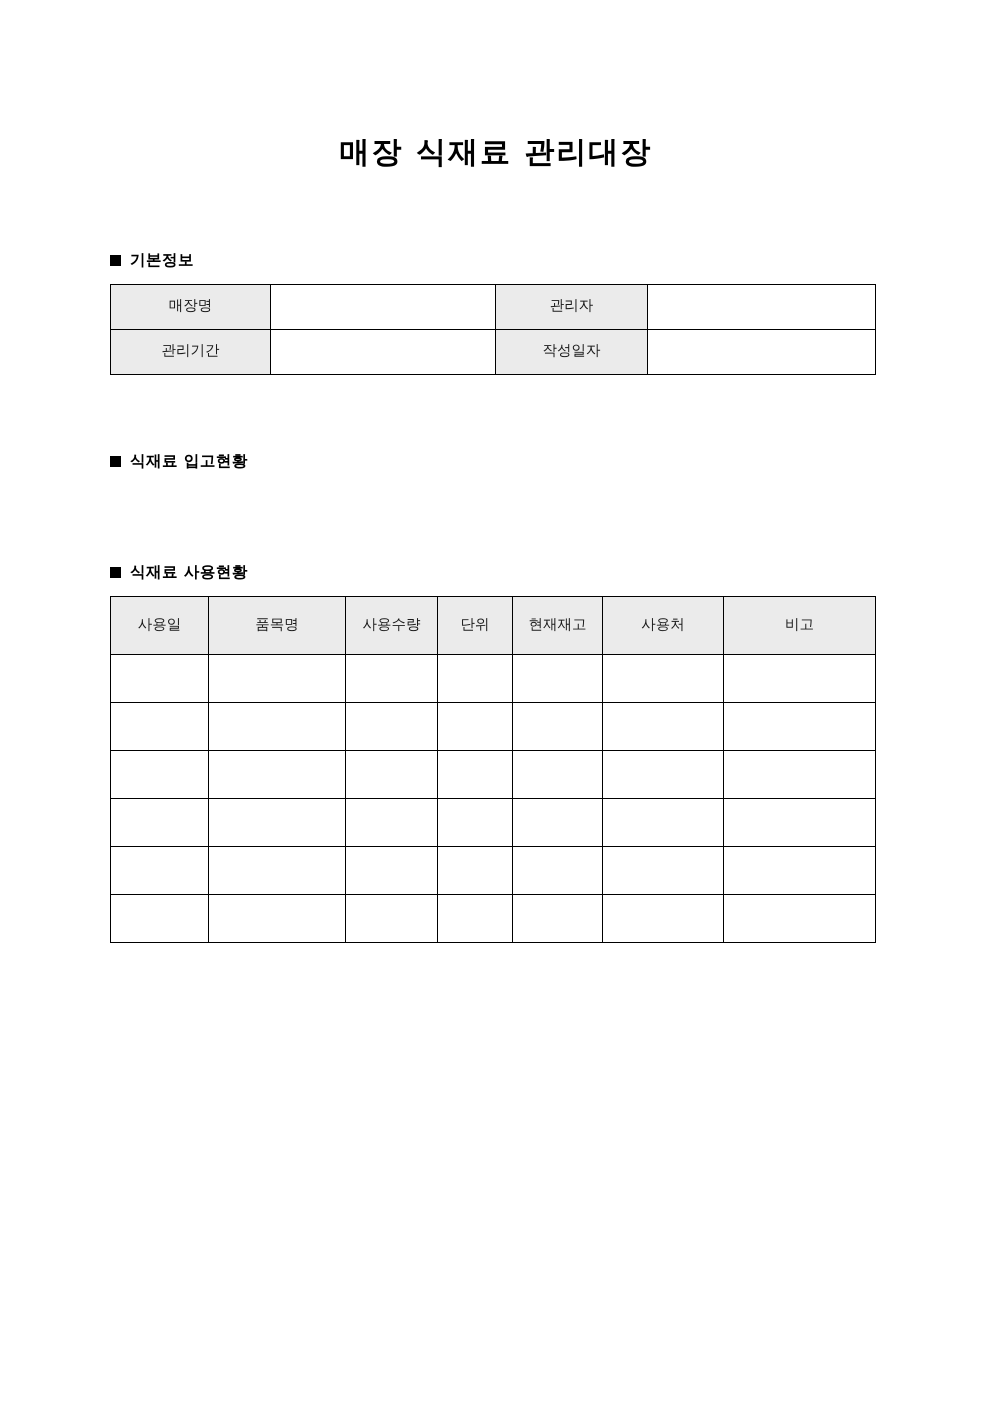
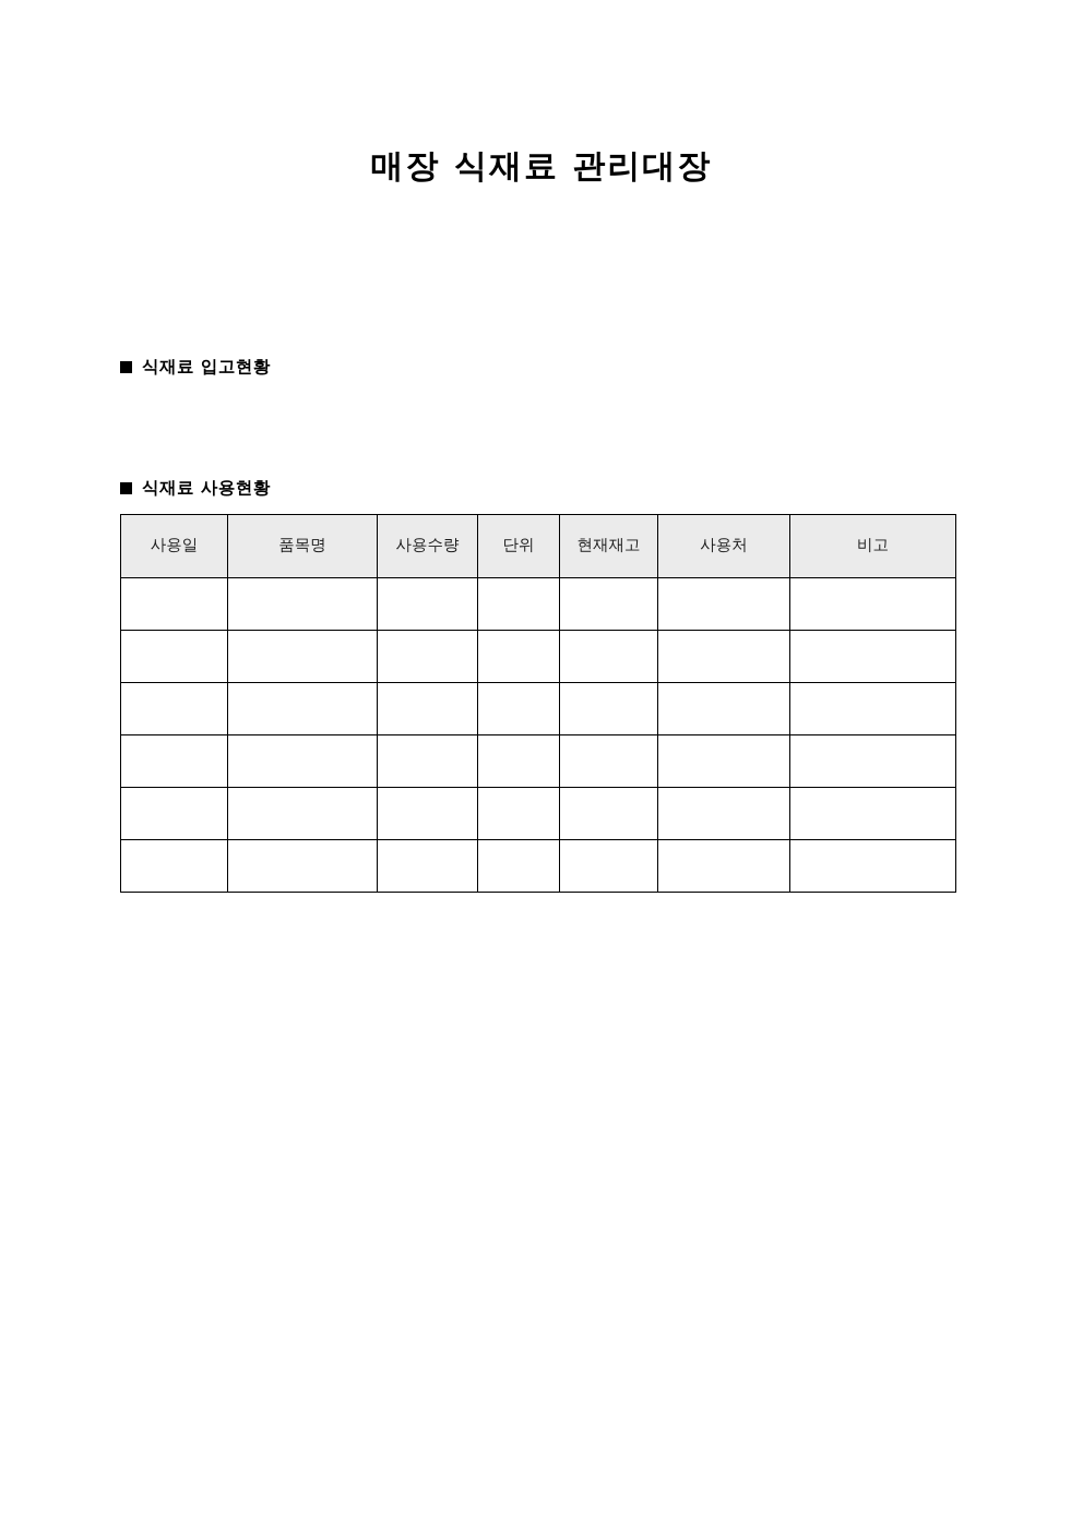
  매장 식재료 관리대장
- 기본정보
- 매장명		관리자
- 관리기간		작성일자
  식재료 입고현황
  식재료 사용현황
  사용일	품목명	사용수량	단위	현재재고	사용처	비고
